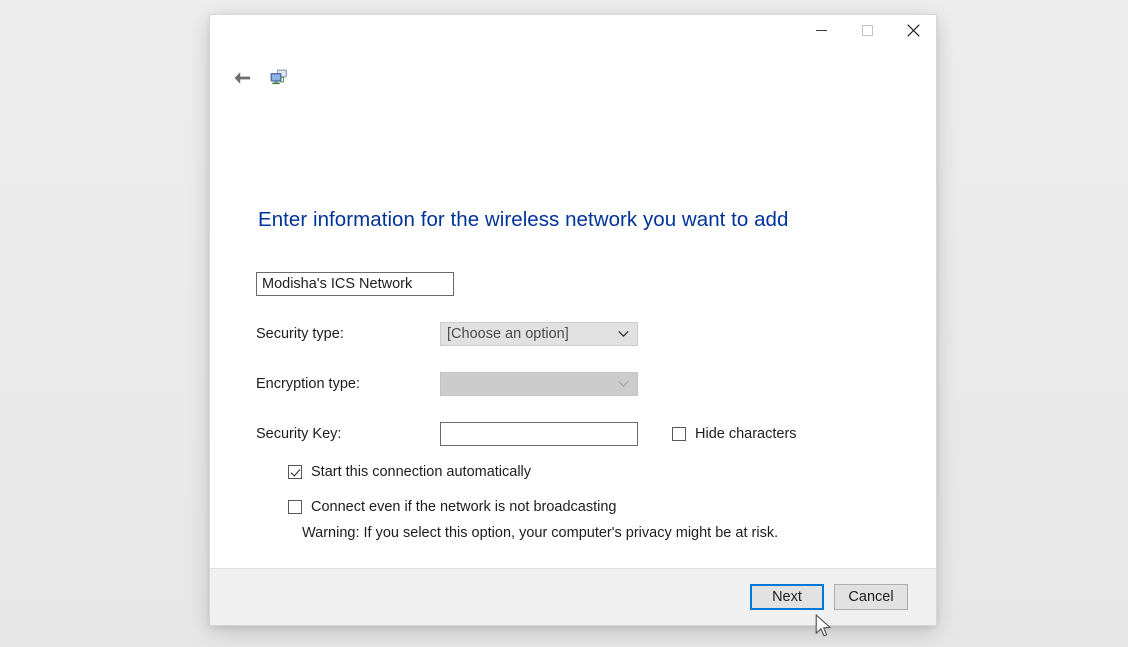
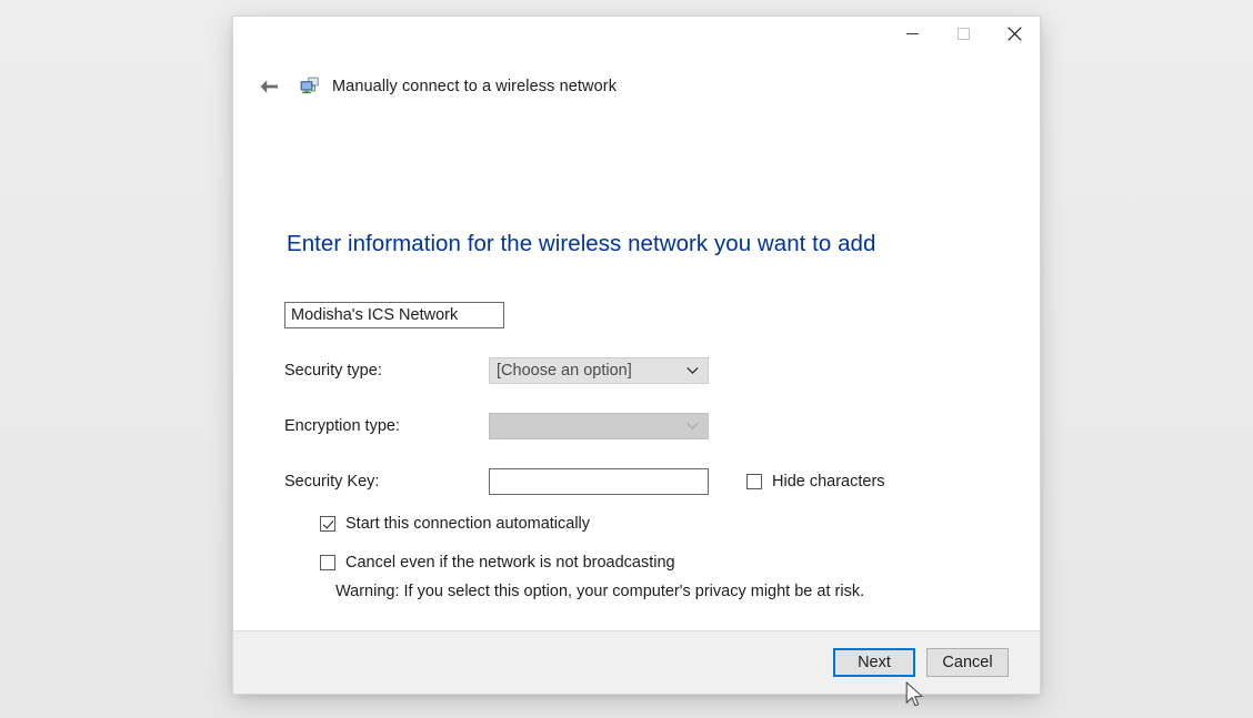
+ Manually connect to a wireless network
  Enter information for the wireless network you want to add
  Modisha's ICS Network
  Security type:
  [Choose an option]
  Encryption type:
  Security Key:
  Hide characters
  Start this connection automatically
- Connect even if the network is not broadcasting
+ Cancel even if the network is not broadcasting
  Warning: If you select this option, your computer's privacy might be at risk.
  Next
  Cancel
